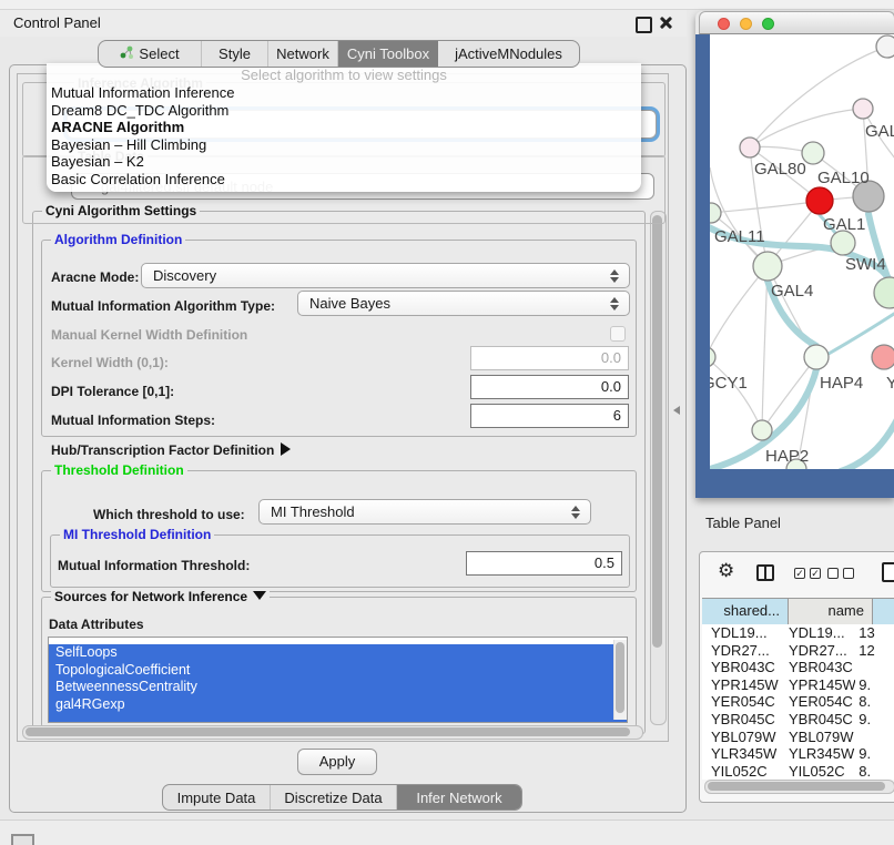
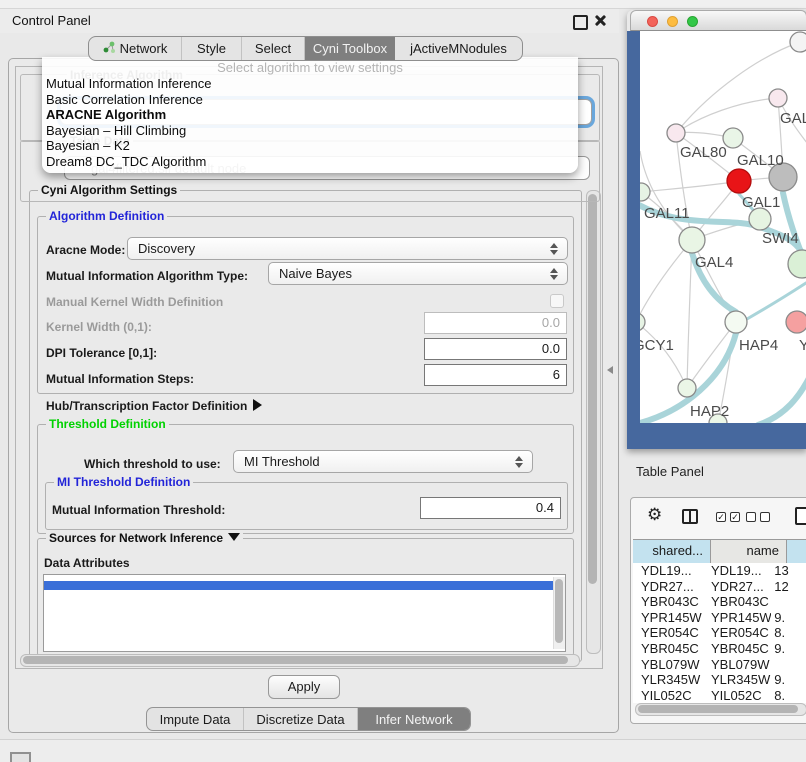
  Control Panel
- Select
+ Network
  Style
- Network
+ Select
  Cyni Toolbox
  jActiveMNodules
  Select algorithm to view settings
  Mutual Information Inference
- Dream8 DC_TDC Algorithm
+ Basic Correlation Inference
  ARACNE Algorithm
  Bayesian – Hill Climbing
  Bayesian – K2
- Basic Correlation Inference
+ Dream8 DC_TDC Algorithm
  Cyni Algorithm Settings
  Algorithm Definition
  Aracne Mode:
  Discovery
  Mutual Information Algorithm Type:
  Naive Bayes
  Manual Kernel Width Definition
  Kernel Width (0,1):
  0.0
  DPI Tolerance [0,1]:
  0.0
  Mutual Information Steps:
  6
  Hub/Transcription Factor Definition
  Threshold Definition
  Which threshold to use:
  MI Threshold
  MI Threshold Definition
  Mutual Information Threshold:
- 0.5
+ 0.4
  Sources for Network Inference
  Data Attributes
- SelfLoops
- TopologicalCoefficient
- BetweennessCentrality
- gal4RGexp
  Apply
  Impute Data
  Discretize Data
  Infer Network
  GAL80
  GAL10
  GAL1
  SWI4
  GAL11
  GAL4
  CY1
  HAP4
  Y
  HAP2
  Table Panel
  ⚙
  ✓
  ✓
  shared...
  name
  YDL19...
  YDL19...
  13
  YDR27...
  YDR27...
  12
  YBR043C
  YBR043C
  YPR145W
  YPR145W
  9.
  YER054C
  YER054C
  8.
  YBR045C
  YBR045C
  9.
  YBL079W
  YBL079W
  YLR345W
  YLR345W
  9.
  YIL052C
  YIL052C
  8.
